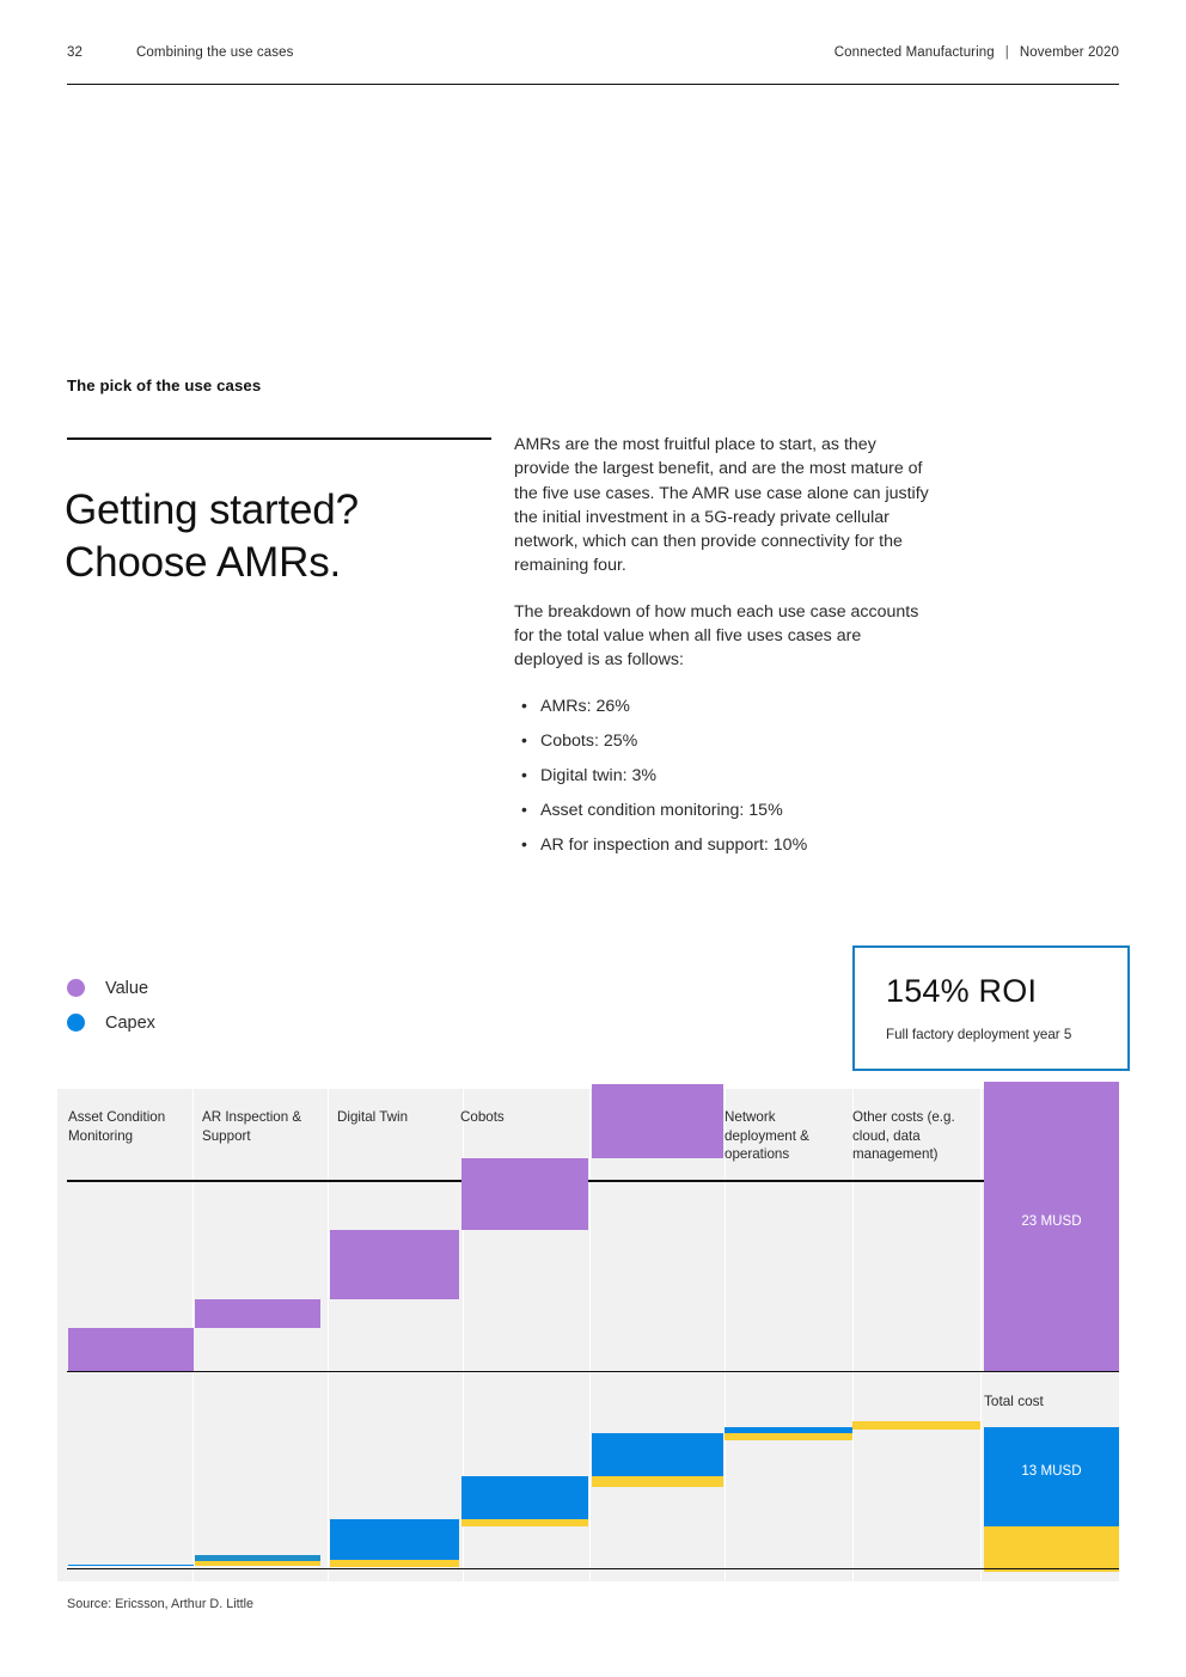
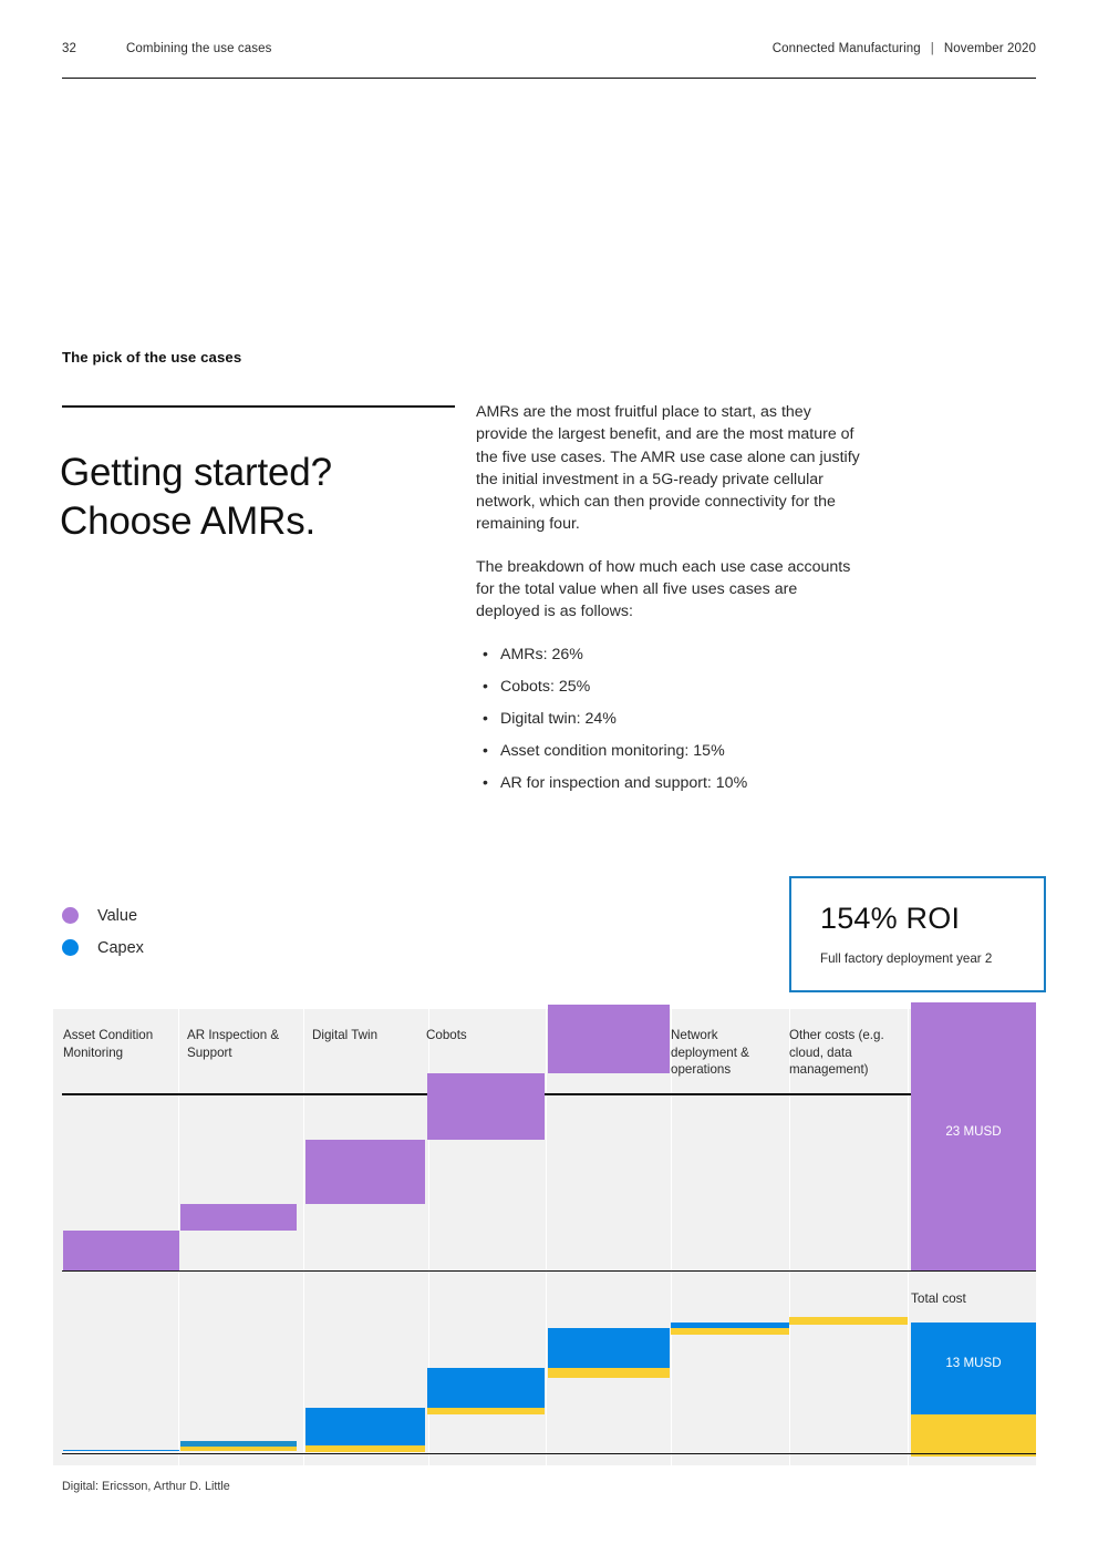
  32
  Combining the use cases
  Connected Manufacturing
  |
  November 2020
  The pick of the use cases
  Getting started?
  Choose AMRs.
  AMRs are the most fruitful place to start, as they provide the largest benefit, and are the most mature of the five use cases. The AMR use case alone can justify the initial investment in a 5G-ready private cellular network, which can then provide connectivity for the remaining four.
  The breakdown of how much each use case accounts for the total value when all five uses cases are deployed is as follows:
  AMRs: 26%
  Cobots: 25%
- Digital twin: 3%
+ Digital twin: 24%
  Asset condition monitoring: 15%
  AR for inspection and support: 10%
  Value
  Capex
  154% ROI
- Full factory deployment year 5
+ Full factory deployment year 2
  Asset Condition Monitoring
  AR Inspection & Support
  Digital Twin
  Cobots
  Network deployment & operations
  Other costs (e.g. cloud, data management)
  23 MUSD
  Total cost
  13 MUSD
- Source: Ericsson, Arthur D. Little
+ Digital: Ericsson, Arthur D. Little
